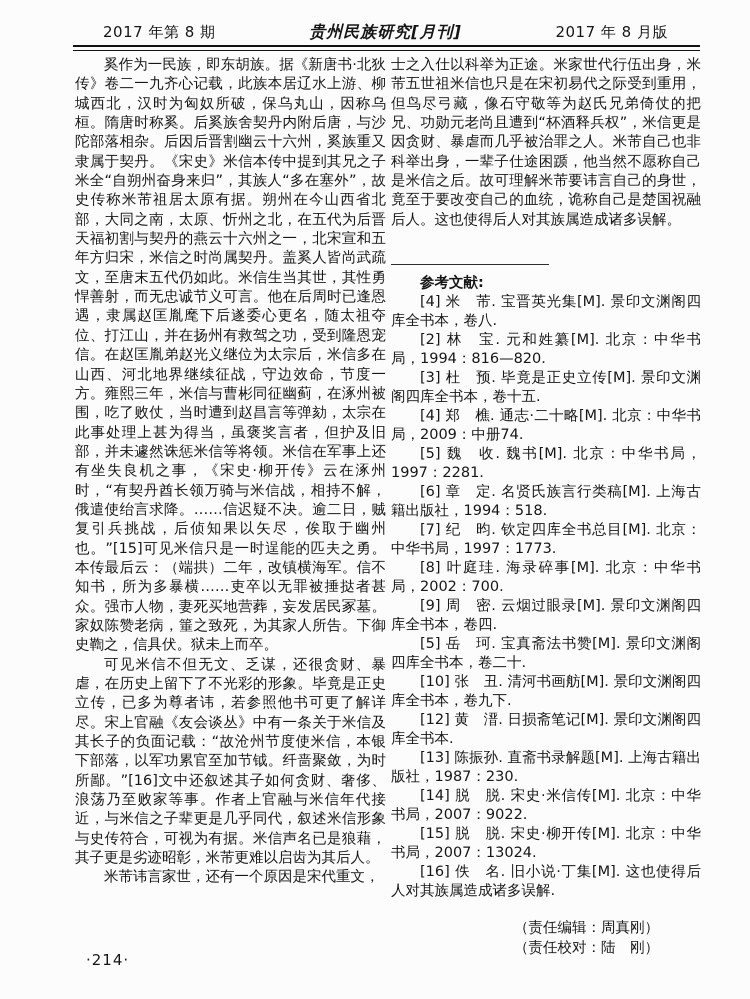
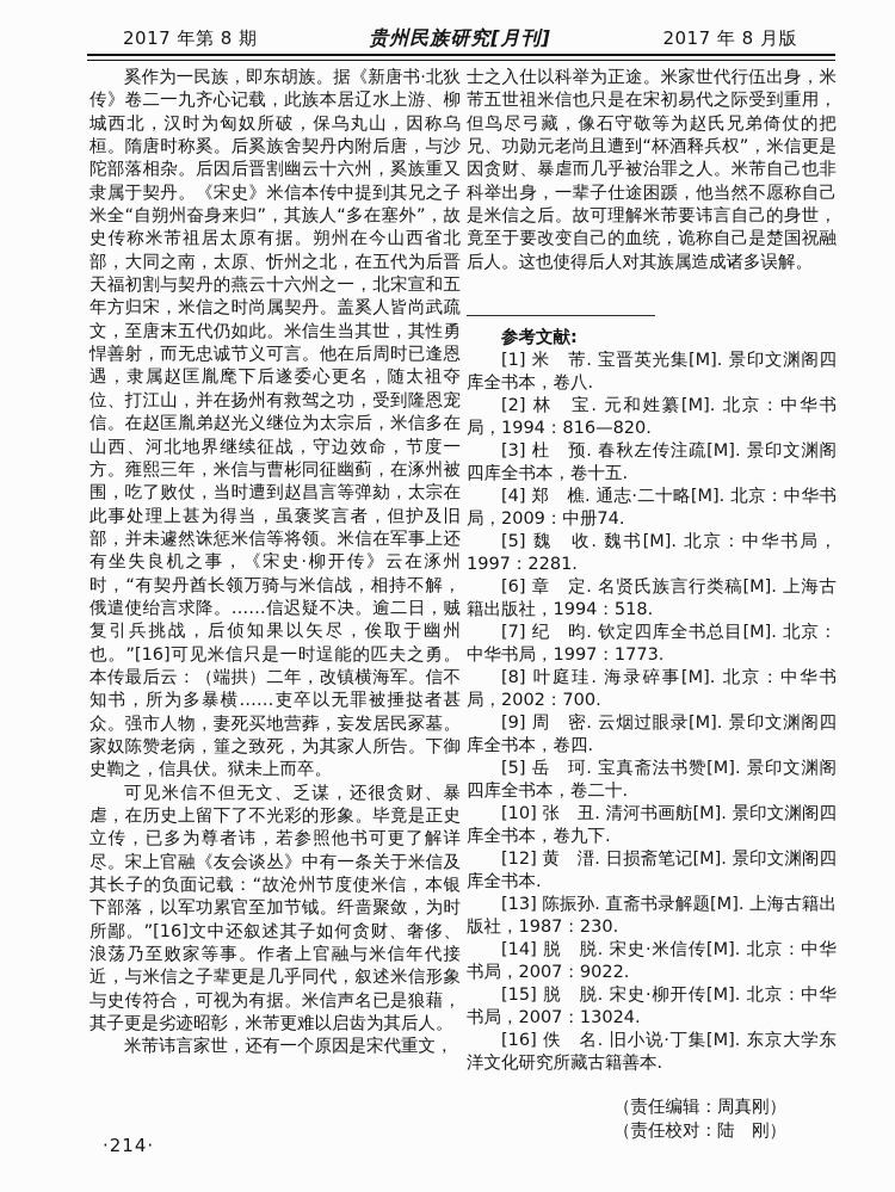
  2017 年第 8 期
  贵州民族研究[月刊]
  2017 年 8 月版
- 奚作为一民族，即东胡族。据《新唐书·北狄传》卷二一九齐心记载，此族本居辽水上游、柳城西北，汉时为匈奴所破，保乌丸山，因称乌桓。隋唐时称奚。后奚族舍契丹内附后唐，与沙陀部落相杂。后因后晋割幽云十六州，奚族重又隶属于契丹。《宋史》米信本传中提到其兄之子米全“自朔州奋身来归”，其族人“多在塞外”，故史传称米芾祖居太原有据。朔州在今山西省北部，大同之南，太原、忻州之北，在五代为后晋天福初割与契丹的燕云十六州之一，北宋宣和五年方归宋，米信之时尚属契丹。盖奚人皆尚武疏文，至唐末五代仍如此。米信生当其世，其性勇悍善射，而无忠诚节义可言。他在后周时已逢恩遇，隶属赵匡胤麾下后遂委心更名，随太祖夺位、打江山，并在扬州有救驾之功，受到隆恩宠信。在赵匡胤弟赵光义继位为太宗后，米信多在山西、河北地界继续征战，守边效命，节度一方。雍熙三年，米信与曹彬同征幽蓟，在涿州被围，吃了败仗，当时遭到赵昌言等弹劾，太宗在此事处理上甚为得当，虽褒奖言者，但护及旧部，并未遽然诛惩米信等将领。米信在军事上还有坐失良机之事，《宋史·柳开传》云在涿州时，“有契丹酋长领万骑与米信战，相持不解，俄遣使绐言求降。……信迟疑不决。逾二日，贼复引兵挑战，后侦知果以矢尽，俟取于幽州也。”[15]可见米信只是一时逞能的匹夫之勇。本传最后云：（端拱）二年，改镇横海军。信不知书，所为多暴横……吏卒以无罪被捶挞者甚众。强市人物，妻死买地营葬，妄发居民冢墓。家奴陈赞老病，箠之致死，为其家人所告。下御史鞫之，信具伏。狱未上而卒。
+ 奚作为一民族，即东胡族。据《新唐书·北狄传》卷二一九齐心记载，此族本居辽水上游、柳城西北，汉时为匈奴所破，保乌丸山，因称乌桓。隋唐时称奚。后奚族舍契丹内附后唐，与沙陀部落相杂。后因后晋割幽云十六州，奚族重又隶属于契丹。《宋史》米信本传中提到其兄之子米全“自朔州奋身来归”，其族人“多在塞外”，故史传称米芾祖居太原有据。朔州在今山西省北部，大同之南，太原、忻州之北，在五代为后晋天福初割与契丹的燕云十六州之一，北宋宣和五年方归宋，米信之时尚属契丹。盖奚人皆尚武疏文，至唐末五代仍如此。米信生当其世，其性勇悍善射，而无忠诚节义可言。他在后周时已逢恩遇，隶属赵匡胤麾下后遂委心更名，随太祖夺位、打江山，并在扬州有救驾之功，受到隆恩宠信。在赵匡胤弟赵光义继位为太宗后，米信多在山西、河北地界继续征战，守边效命，节度一方。雍熙三年，米信与曹彬同征幽蓟，在涿州被围，吃了败仗，当时遭到赵昌言等弹劾，太宗在此事处理上甚为得当，虽褒奖言者，但护及旧部，并未遽然诛惩米信等将领。米信在军事上还有坐失良机之事，《宋史·柳开传》云在涿州时，“有契丹酋长领万骑与米信战，相持不解，俄遣使绐言求降。……信迟疑不决。逾二日，贼复引兵挑战，后侦知果以矢尽，俟取于幽州也。”[16]可见米信只是一时逞能的匹夫之勇。本传最后云：（端拱）二年，改镇横海军。信不知书，所为多暴横……吏卒以无罪被捶挞者甚众。强市人物，妻死买地营葬，妄发居民冢墓。家奴陈赞老病，箠之致死，为其家人所告。下御史鞫之，信具伏。狱未上而卒。
  可见米信不但无文、乏谋，还很贪财、暴虐，在历史上留下了不光彩的形象。毕竟是正史立传，已多为尊者讳，若参照他书可更了解详尽。宋上官融《友会谈丛》中有一条关于米信及其长子的负面记载：“故沧州节度使米信，本银下部落，以军功累官至加节钺。纤啬聚敛，为时所鄙。”[16]文中还叙述其子如何贪财、奢侈、浪荡乃至败家等事。作者上官融与米信年代接近，与米信之子辈更是几乎同代，叙述米信形象与史传符合，可视为有据。米信声名已是狼藉，其子更是劣迹昭彰，米芾更难以启齿为其后人。
  米芾讳言家世，还有一个原因是宋代重文，
  士之入仕以科举为正途。米家世代行伍出身，米芾五世祖米信也只是在宋初易代之际受到重用，但鸟尽弓藏，像石守敬等为赵氏兄弟倚仗的把兄、功勋元老尚且遭到“杯酒释兵权”，米信更是因贪财、暴虐而几乎被治罪之人。米芾自己也非科举出身，一辈子仕途困踬，他当然不愿称自己是米信之后。故可理解米芾要讳言自己的身世，竟至于要改变自己的血统，诡称自己是楚国祝融后人。这也使得后人对其族属造成诸多误解。
  参考文献:
- [4] 米 芾. 宝晋英光集[M]. 景印文渊阁四库全书本，卷八.
+ [1] 米 芾. 宝晋英光集[M]. 景印文渊阁四库全书本，卷八.
  [2] 林 宝. 元和姓纂[M]. 北京：中华书局，1994：816—820.
- [3] 杜 预. 毕竟是正史立传[M]. 景印文渊阁四库全书本，卷十五.
+ [3] 杜 预. 春秋左传注疏[M]. 景印文渊阁四库全书本，卷十五.
  [4] 郑 樵. 通志·二十略[M]. 北京：中华书局，2009：中册74.
  [5] 魏 收. 魏书[M]. 北京：中华书局，1997：2281.
  [6] 章 定. 名贤氏族言行类稿[M]. 上海古籍出版社，1994：518.
  [7] 纪 昀. 钦定四库全书总目[M]. 北京：中华书局，1997：1773.
  [8] 叶庭珪. 海录碎事[M]. 北京：中华书局，2002：700.
  [9] 周 密. 云烟过眼录[M]. 景印文渊阁四库全书本，卷四.
  [5] 岳 珂. 宝真斋法书赞[M]. 景印文渊阁四库全书本，卷二十.
  [10] 张 丑. 清河书画舫[M]. 景印文渊阁四库全书本，卷九下.
  [12] 黄 溍. 日损斋笔记[M]. 景印文渊阁四库全书本.
  [13] 陈振孙. 直斋书录解题[M]. 上海古籍出版社，1987：230.
  [14] 脱 脱. 宋史·米信传[M]. 北京：中华书局，2007：9022.
  [15] 脱 脱. 宋史·柳开传[M]. 北京：中华书局，2007：13024.
- [16] 佚 名. 旧小说·丁集[M]. 这也使得后人对其族属造成诸多误解.
+ [16] 佚 名. 旧小说·丁集[M]. 东京大学东洋文化研究所藏古籍善本.
  （责任编辑：周真刚）
  （责任校对：陆 刚）
  ·214·
